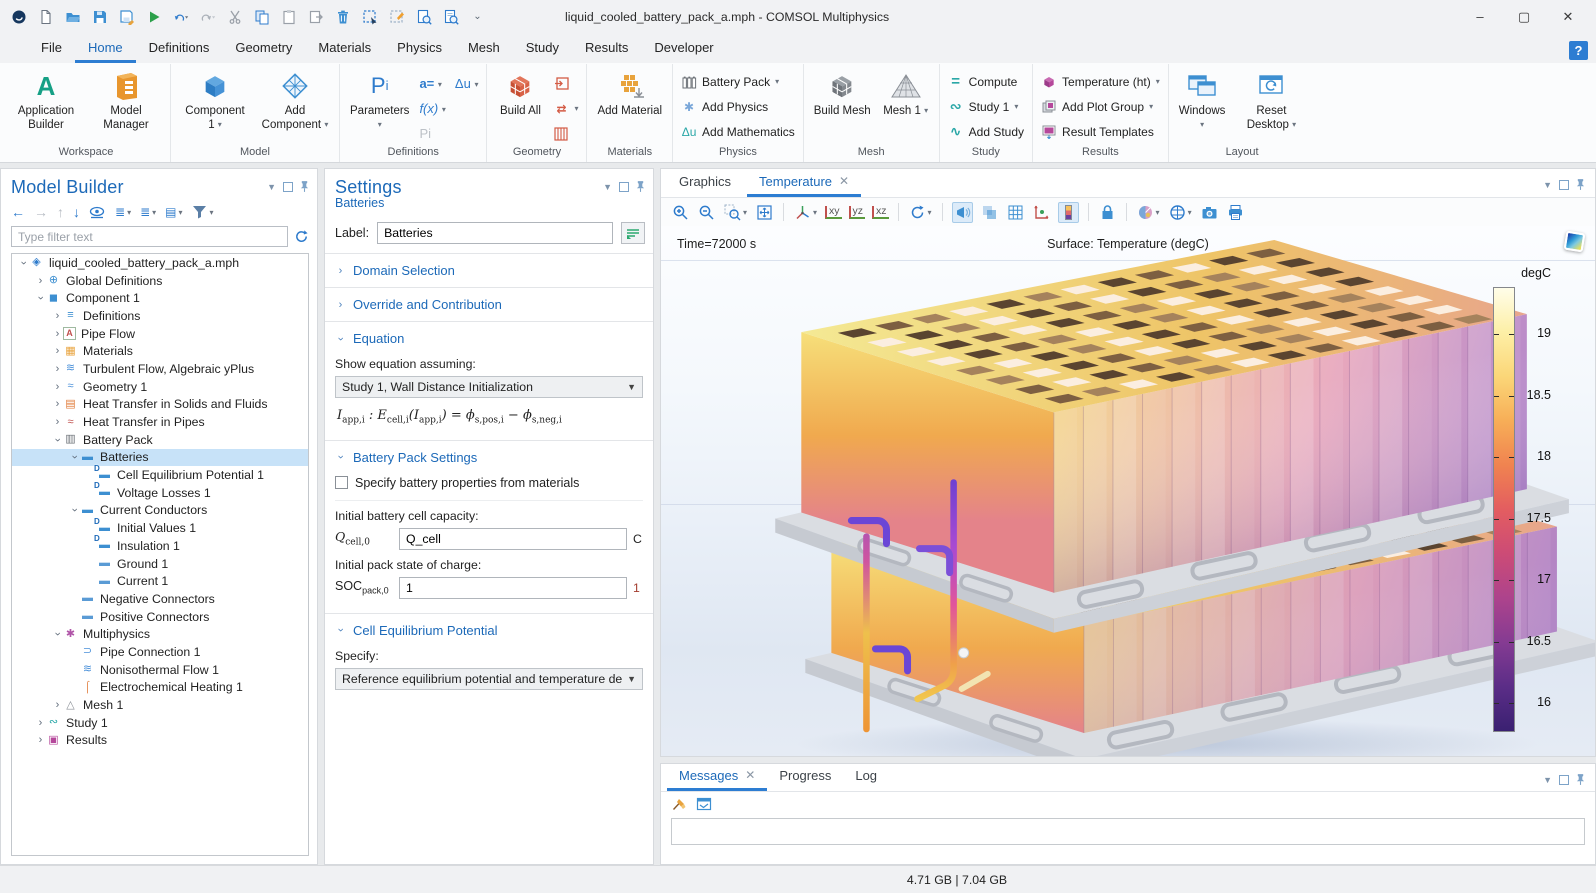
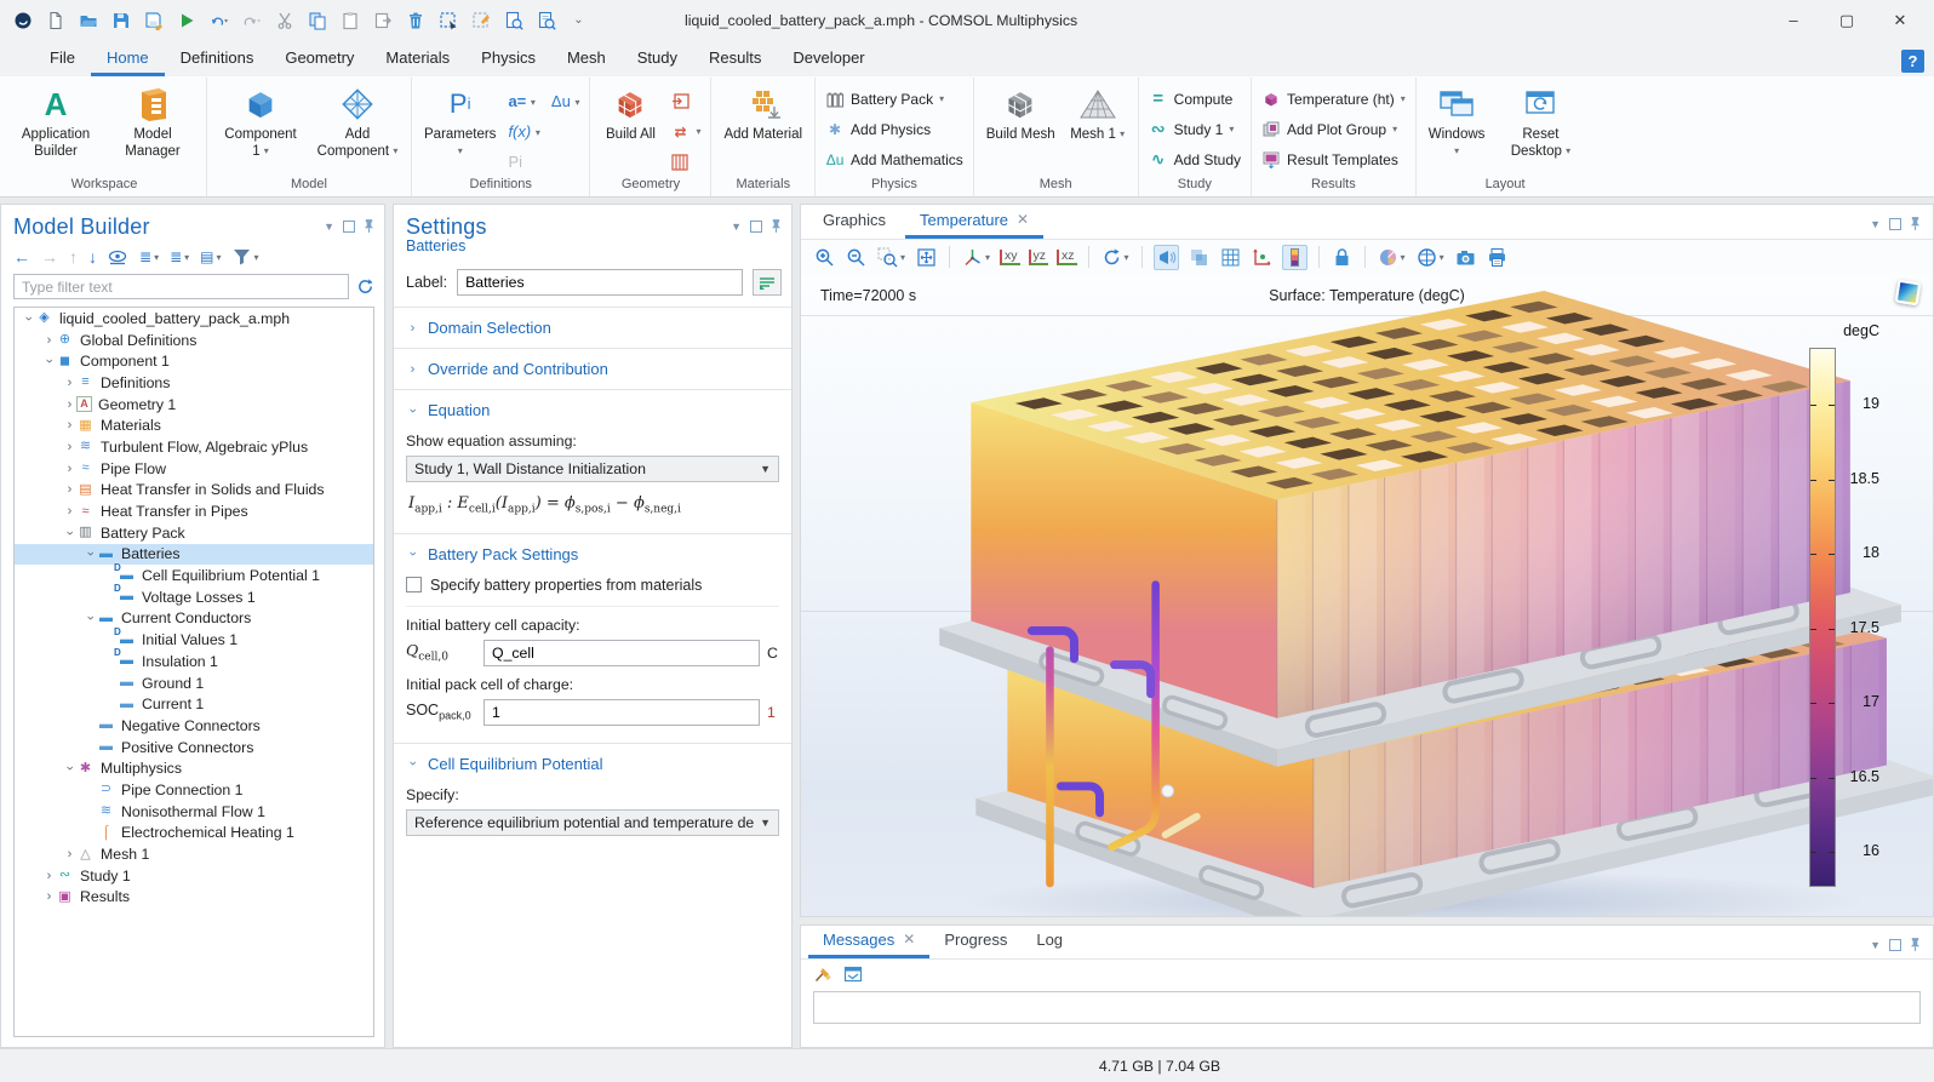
  ⌄
  liquid_cooled_battery_pack_a.mph - COMSOL Multiphysics
  –
  ▢
  ✕
  File
  Home
  Definitions
  Geometry
  Materials
  Physics
  Mesh
  Study
  Results
  Developer
  ?
  A
  Application Builder
  Model Manager
  Workspace
  Component 1 ▾
  Add Component ▾
  Model
  P
  i
  Parameters
  ▾
  a= ▾
  Δu ▾
  f(x) ▾
  Pi
  Definitions
  Build All
  ⇄
  ▾
  Geometry
  Add Material
  Materials
  Battery Pack
  ▾
  ✱
  Add Physics
  Δu
  Add Mathematics
  Physics
  Build Mesh
  Mesh 1 ▾
  Mesh
  =
  Compute
  ∾
  Study 1
  ▾
  ∿
  Add Study
  Study
  Temperature (ht)
  ▾
  Add Plot Group
  ▾
  Result Templates
  Results
  Windows
  ▾
  Reset Desktop ▾
  Layout
  Model Builder
  ▼
  ←
  →
  ↑
  ↓
  ≣ ▾
  ≣ ▾
  ▤ ▾
  ▾
  Type filter text
  ◈
  liquid_cooled_battery_pack_a.mph
  ›
  ⊕
  Global Definitions
  ◼
  Component 1
  ›
  ≡
  Definitions
  ›
  A
- Pipe Flow
+ Geometry 1
  ›
  ▦
  Materials
  ›
  ≋
  Turbulent Flow, Algebraic yPlus
  ›
  ≈
- Geometry 1
+ Pipe Flow
  ›
  ▤
  Heat Transfer in Solids and Fluids
  ›
  ≈
  Heat Transfer in Pipes
  ▥
  Battery Pack
  ▬
  Batteries
  ▬
  D
  Cell Equilibrium Potential 1
  ▬
  D
  Voltage Losses 1
  ▬
  Current Conductors
  ▬
  D
  Initial Values 1
  ▬
  D
  Insulation 1
  ▬
  Ground 1
  ▬
  Current 1
  ▬
  Negative Connectors
  ▬
  Positive Connectors
  ✱
  Multiphysics
  ⊃
  Pipe Connection 1
  ≋
  Nonisothermal Flow 1
  ⌠
  Electrochemical Heating 1
  ›
  △
  Mesh 1
  ›
  ∾
  Study 1
  ›
  ▣
  Results
  Settings
  ▼
  Batteries
  Label:
  Batteries
  ›
  Domain Selection
  ›
  Override and Contribution
  Equation
  Show equation assuming:
  Study 1, Wall Distance Initialization
  ▼
  Iapp,i : Ecell,i(Iapp,i) = ϕs,pos,i − ϕs,neg,i
  Battery Pack Settings
  Specify battery properties from materials
  Initial battery cell capacity:
  Qcell,0
  Q_cell
  C
- Initial pack state of charge:
+ Initial pack cell of charge:
  SOCpack,0
  1
  1
  Cell Equilibrium Potential
  Specify:
  Reference equilibrium potential and temperature de
  ▼
  Graphics
  Temperature
  ✕
  ▼
  ▾
  ▾
  xy
  yz
  xz
  ▾
  ▾
  ▾
  Time=72000 s
  Surface: Temperature (degC)
  degC
  19
  18.5
  18
  17.5
  17
  16.5
  16
  Messages
  ✕
  Progress
  Log
  ▼
  4.71 GB | 7.04 GB
